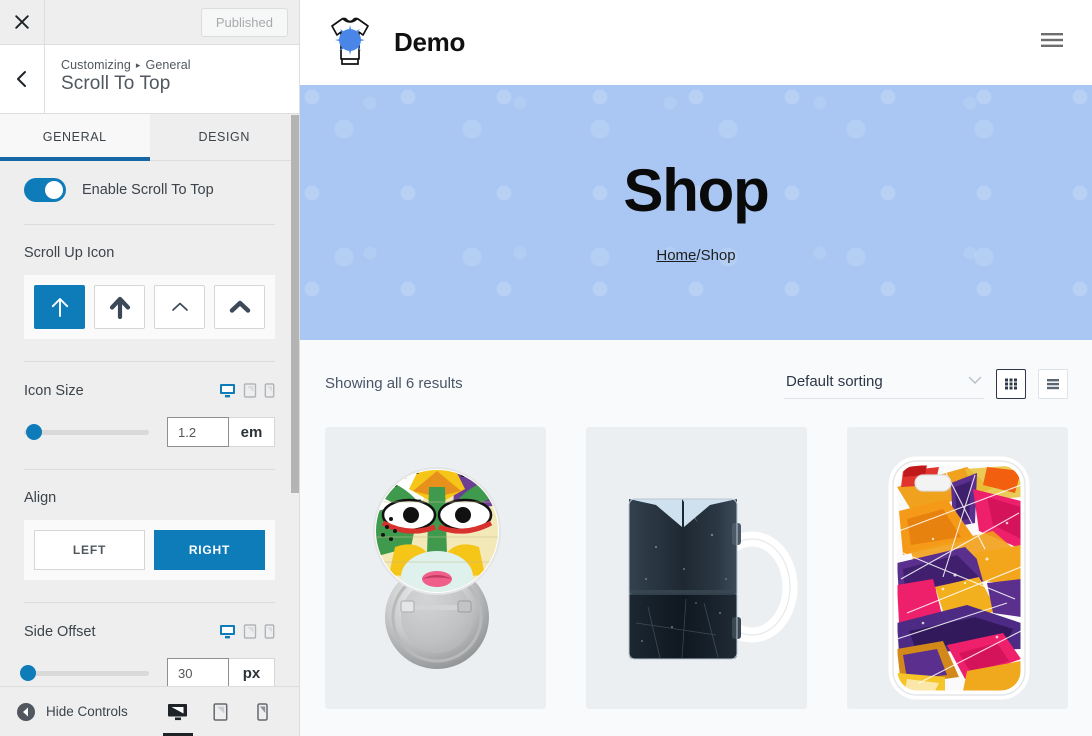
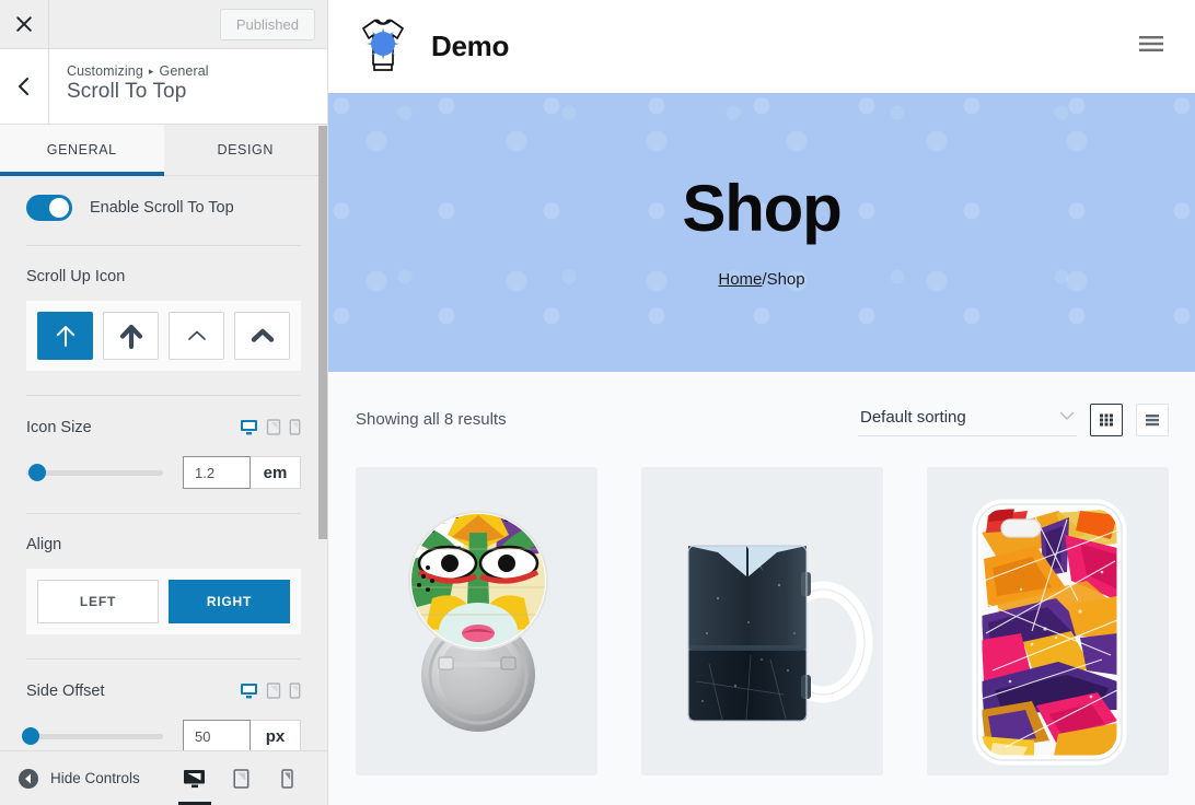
  Published
  Customizing
  ▸
  General
  Scroll To Top
  GENERAL
  DESIGN
  Enable Scroll To Top
  Scroll Up Icon
  Icon Size
  1.2
  em
  Align
  LEFT
  RIGHT
  Side Offset
- 30
+ 50
  px
  Hide Controls
  Demo
  Shop
  Home/Shop
- Showing all 6 results
+ Showing all 8 results
  Default sorting
